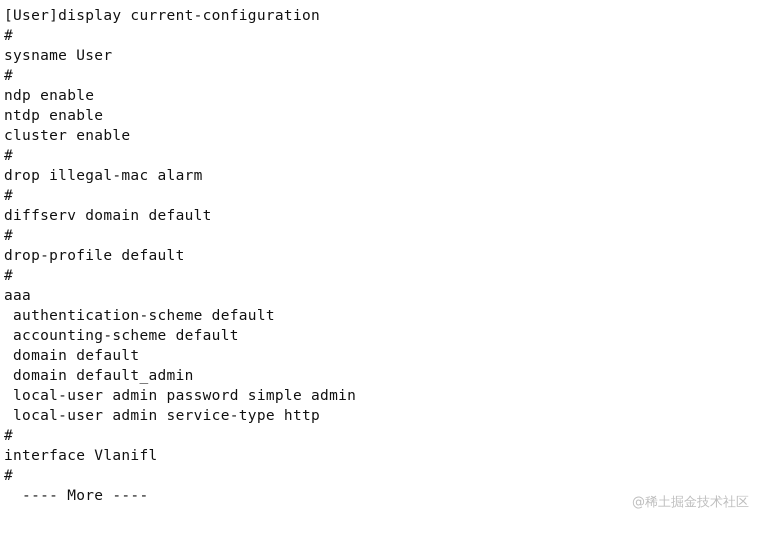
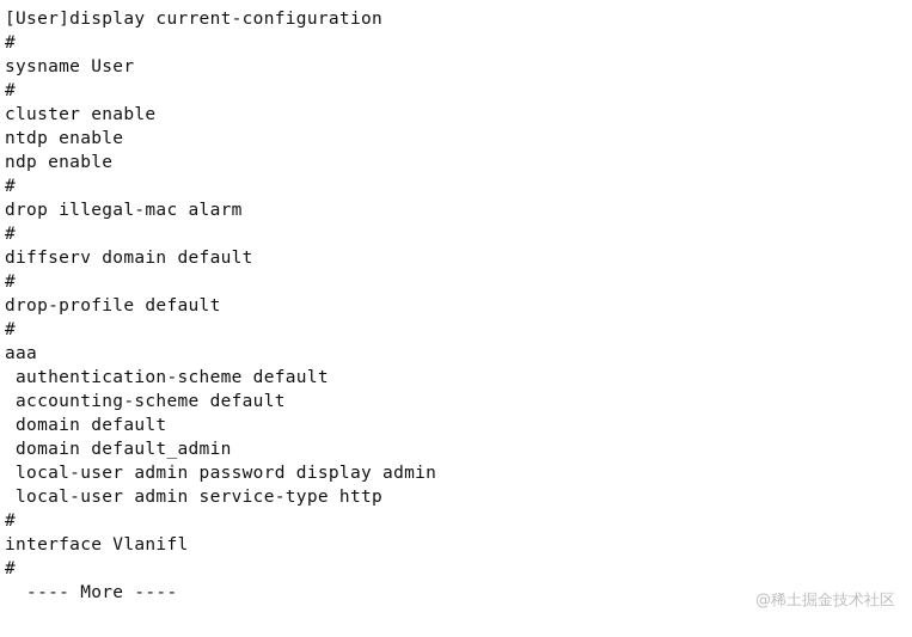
  [User]display current-configuration
  #
  sysname User
  #
- ndp enable
+ cluster enable
  ntdp enable
- cluster enable
+ ndp enable
  #
  drop illegal-mac alarm
  #
  diffserv domain default
  #
  drop-profile default
  #
  aaa
  authentication-scheme default
  accounting-scheme default
  domain default
  domain default_admin
- local-user admin password simple admin
+ local-user admin password display admin
  local-user admin service-type http
  #
  interface Vlanifl
  #
  ---- More ----
  @稀土掘金技术社区
